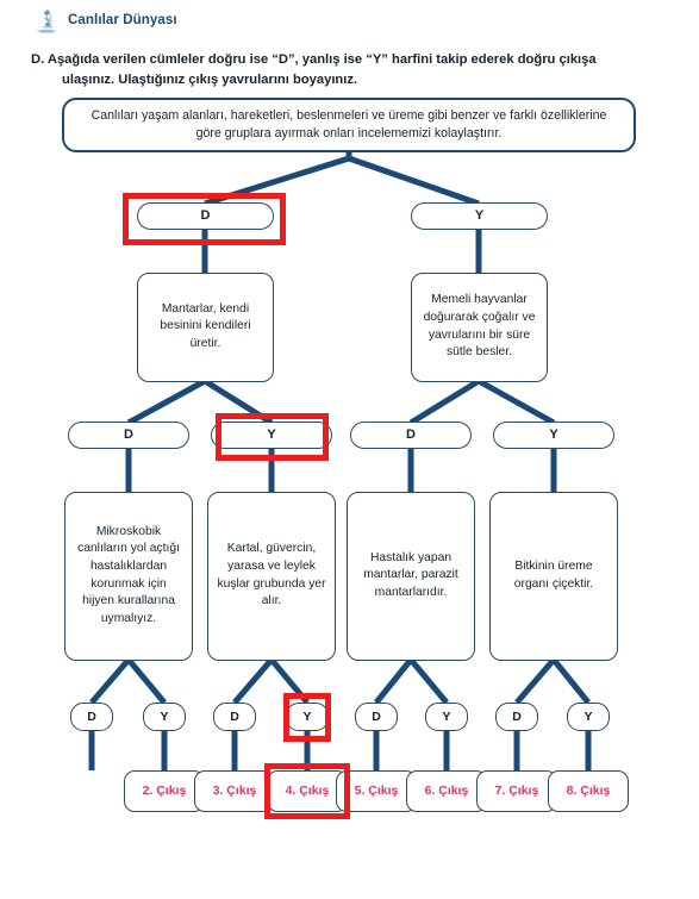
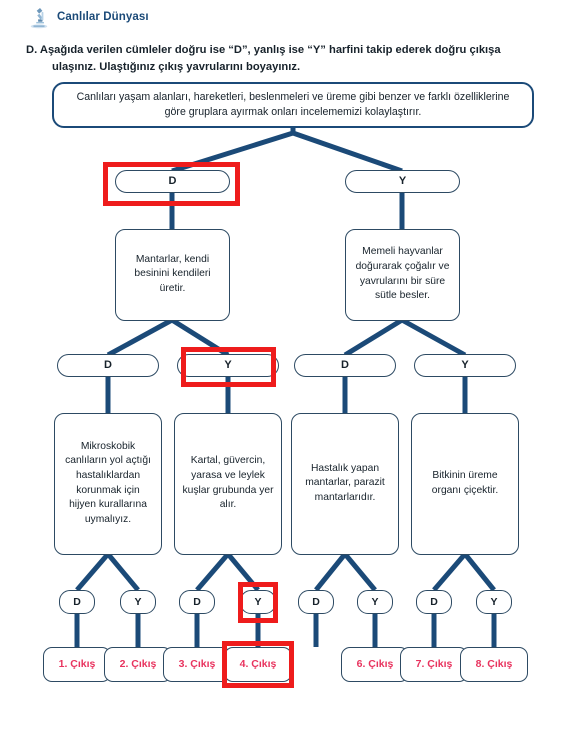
  Canlılar Dünyası
  D. Aşağıda verilen cümleler doğru ise “D”, yanlış ise “Y” harfini takip ederek doğru çıkışa
  ulaşınız. Ulaştığınız çıkış yavrularını boyayınız.
  Canlıları yaşam alanları, hareketleri, beslenmeleri ve üreme gibi benzer ve farklı özelliklerine göre gruplara ayırmak onları incelememizi kolaylaştırır.
  D
  Y
  Mantarlar, kendi besinini kendileri üretir.
  Memeli hayvanlar doğurarak çoğalır ve yavrularını bir süre sütle besler.
  D
  Y
  D
  Y
  Mikroskobik canlıların yol açtığı hastalıklardan korunmak için hijyen kurallarına uymalıyız.
  Kartal, güvercin, yarasa ve leylek kuşlar grubunda yer alır.
  Hastalık yapan mantarlar, parazit mantarlarıdır.
  Bitkinin üreme organı çiçektir.
  D
  Y
  D
  Y
  D
  Y
  D
  Y
+ 1. Çıkış
  2. Çıkış
  3. Çıkış
  4. Çıkış
- 5. Çıkış
  6. Çıkış
  7. Çıkış
  8. Çıkış
